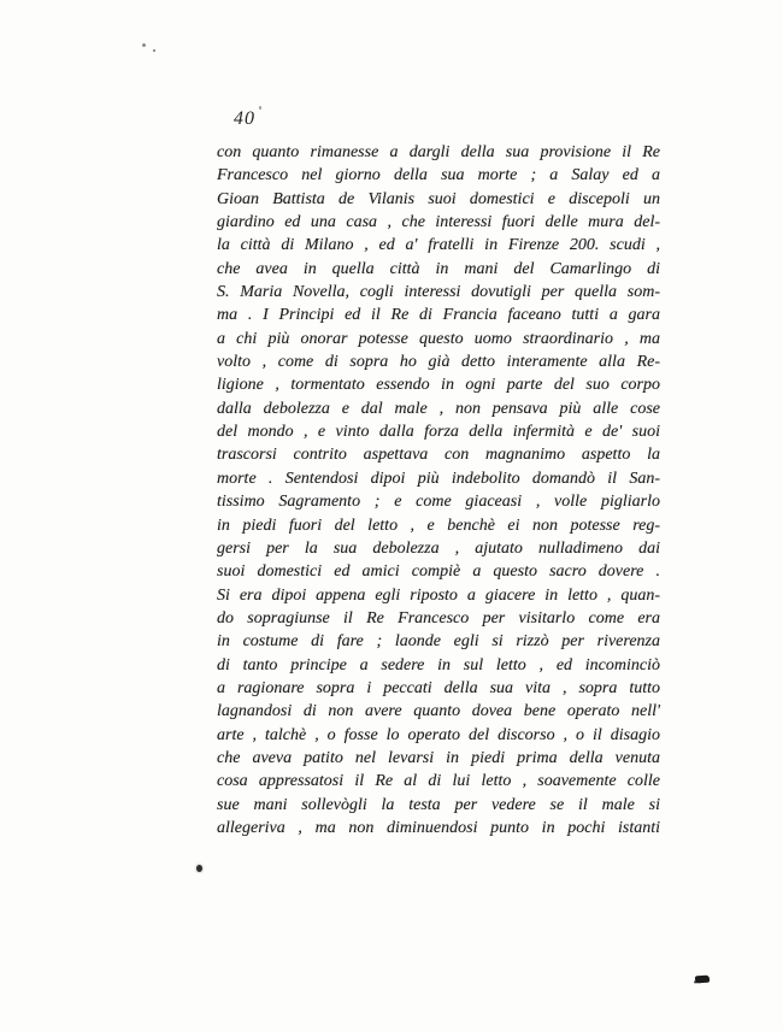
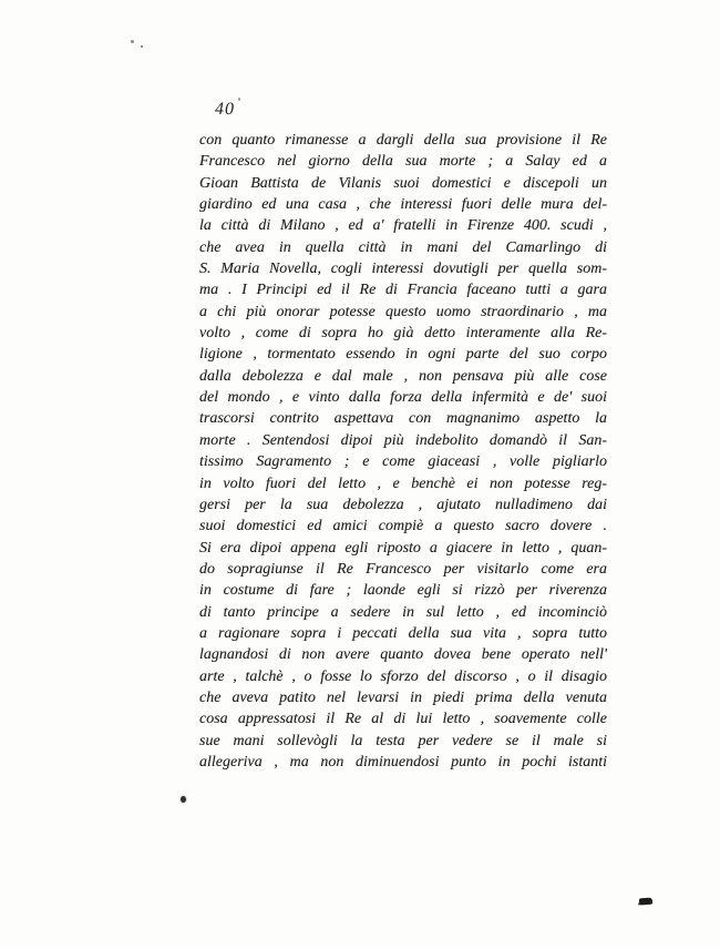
  40
  con quanto rimanesse a dargli della sua provisione il Re
  Francesco nel giorno della sua morte ; a Salay ed a
  Gioan Battista de Vilanis suoi domestici e discepoli un
  giardino ed una casa , che interessi fuori delle mura del-
- la città di Milano , ed a' fratelli in Firenze 200. scudi ,
+ la città di Milano , ed a' fratelli in Firenze 400. scudi ,
  che avea in quella città in mani del Camarlingo di
  S. Maria Novella, cogli interessi dovutigli per quella som-
  ma . I Principi ed il Re di Francia faceano tutti a gara
  a chi più onorar potesse questo uomo straordinario , ma
  volto , come di sopra ho già detto interamente alla Re-
  ligione , tormentato essendo in ogni parte del suo corpo
  dalla debolezza e dal male , non pensava più alle cose
  del mondo , e vinto dalla forza della infermità e de' suoi
  trascorsi contrito aspettava con magnanimo aspetto la
  morte . Sentendosi dipoi più indebolito domandò il San-
  tissimo Sagramento ; e come giaceasi , volle pigliarlo
- in piedi fuori del letto , e benchè ei non potesse reg-
+ in volto fuori del letto , e benchè ei non potesse reg-
  gersi per la sua debolezza , ajutato nulladimeno dai
  suoi domestici ed amici compiè a questo sacro dovere .
  Si era dipoi appena egli riposto a giacere in letto , quan-
  do sopragiunse il Re Francesco per visitarlo come era
  in costume di fare ; laonde egli si rizzò per riverenza
  di tanto principe a sedere in sul letto , ed incominciò
  a ragionare sopra i peccati della sua vita , sopra tutto
  lagnandosi di non avere quanto dovea bene operato nell'
- arte , talchè , o fosse lo operato del discorso , o il disagio
+ arte , talchè , o fosse lo sforzo del discorso , o il disagio
  che aveva patito nel levarsi in piedi prima della venuta
  cosa appressatosi il Re al di lui letto , soavemente colle
  sue mani sollevògli la testa per vedere se il male si
  allegeriva , ma non diminuendosi punto in pochi istanti
